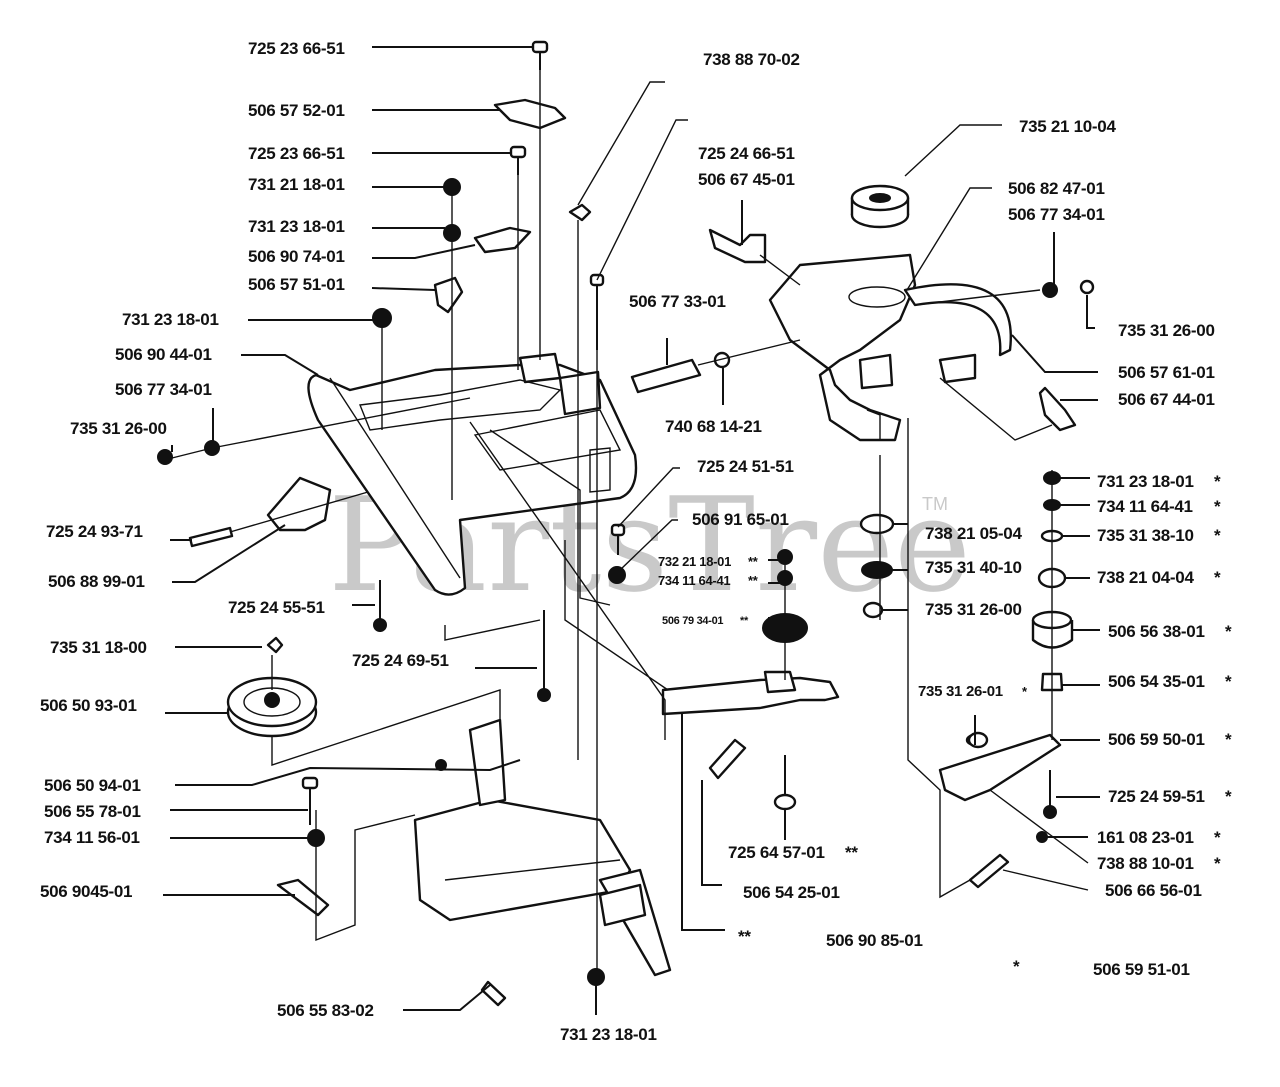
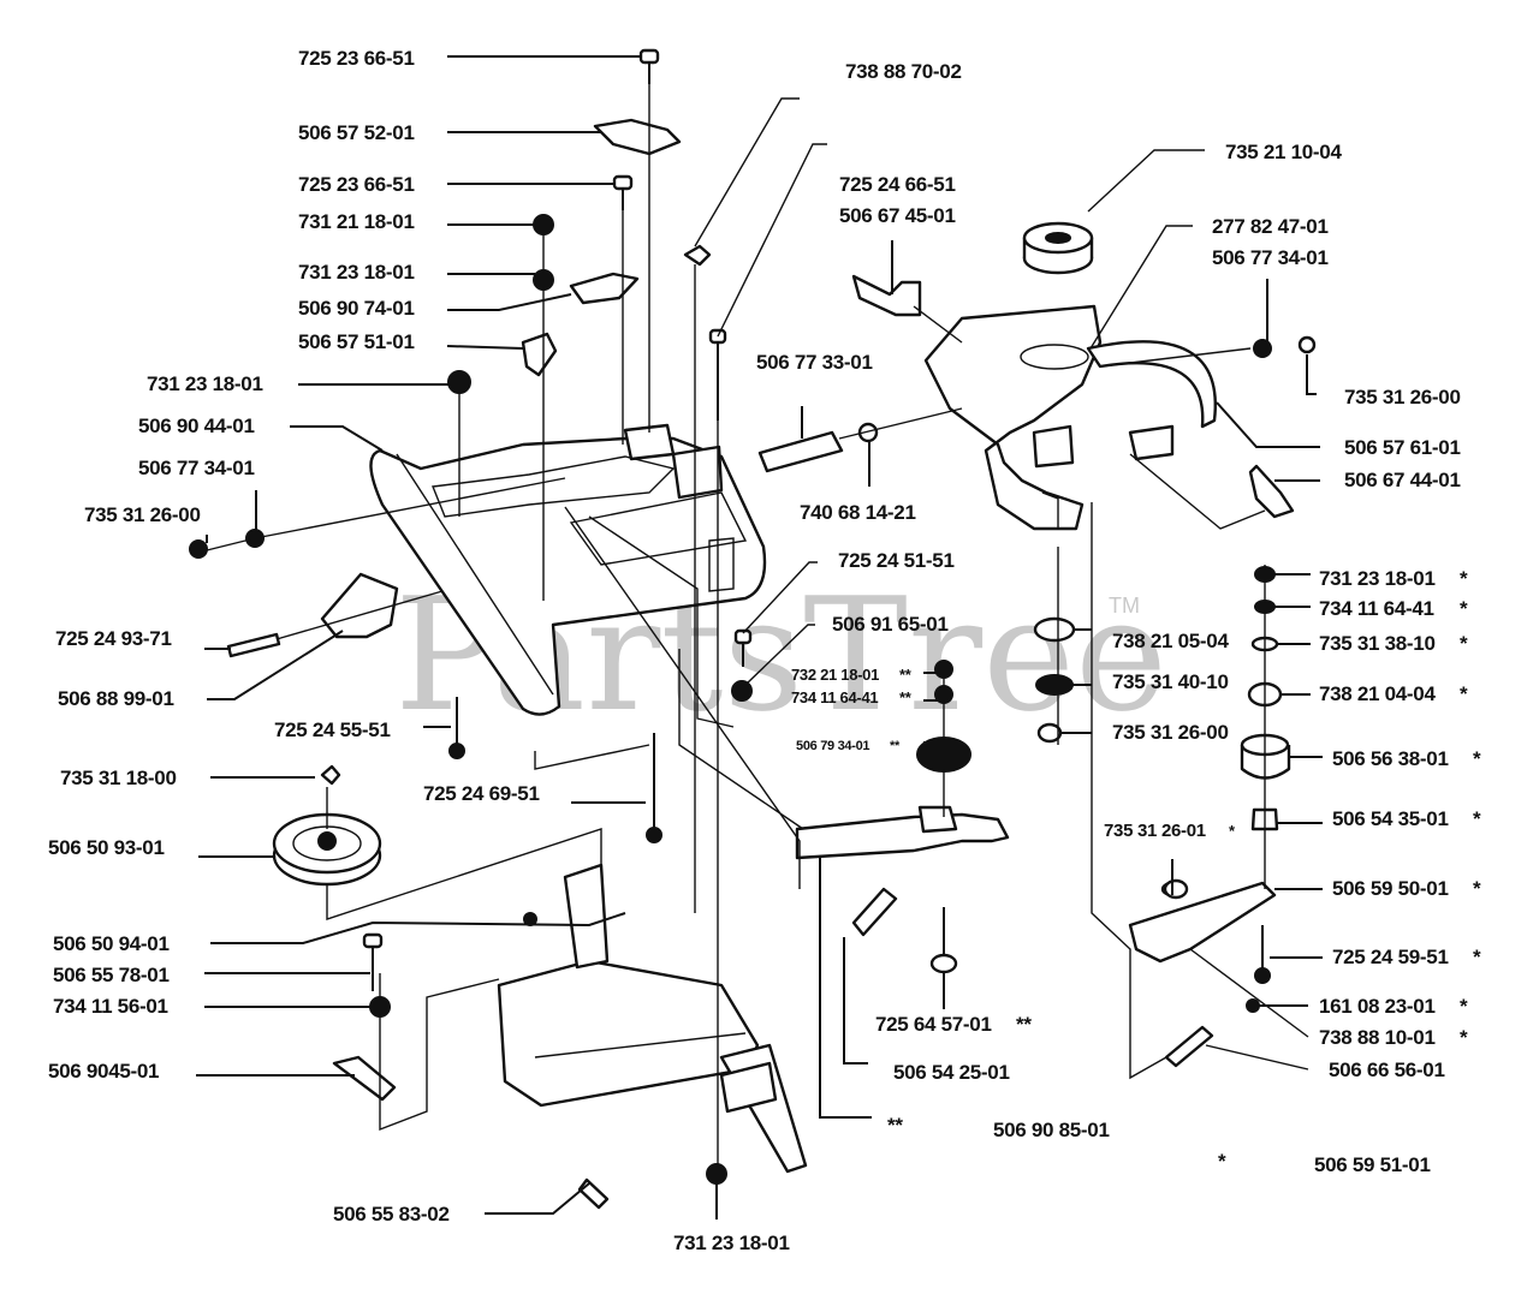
  PrtsTree
  TM
  725 23 66-51
  506 57 52-01
  725 23 66-51
  731 21 18-01
  731 23 18-01
  506 90 74-01
  506 57 51-01
  731 23 18-01
  506 90 44-01
  506 77 34-01
  735 31 26-00
  725 24 93-71
  506 88 99-01
  725 24 55-51
  735 31 18-00
  725 24 69-51
  506 50 93-01
  506 50 94-01
  506 55 78-01
  734 11 56-01
  506 9045-01
  506 55 83-02
  731 23 18-01
  738 88 70-02
  725 24 66-51
  506 67 45-01
  506 77 33-01
  740 68 14-21
  725 24 51-51
  506 91 65-01
  732 21 18-01
  **
  734 11 64-41
  **
  506 79 34-01
  **
  725 64 57-01
  **
  506 54 25-01
  **
  506 90 85-01
  735 21 10-04
- 506 82 47-01
+ 277 82 47-01
  506 77 34-01
  735 31 26-00
  506 57 61-01
  506 67 44-01
  738 21 05-04
  735 31 40-10
  735 31 26-00
  731 23 18-01
  *
  734 11 64-41
  *
  735 31 38-10
  *
  738 21 04-04
  *
  506 56 38-01
  *
  735 31 26-01
  *
  506 54 35-01
  *
  506 59 50-01
  *
  725 24 59-51
  *
  161 08 23-01
  *
  738 88 10-01
  *
  506 66 56-01
  *
  506 59 51-01
